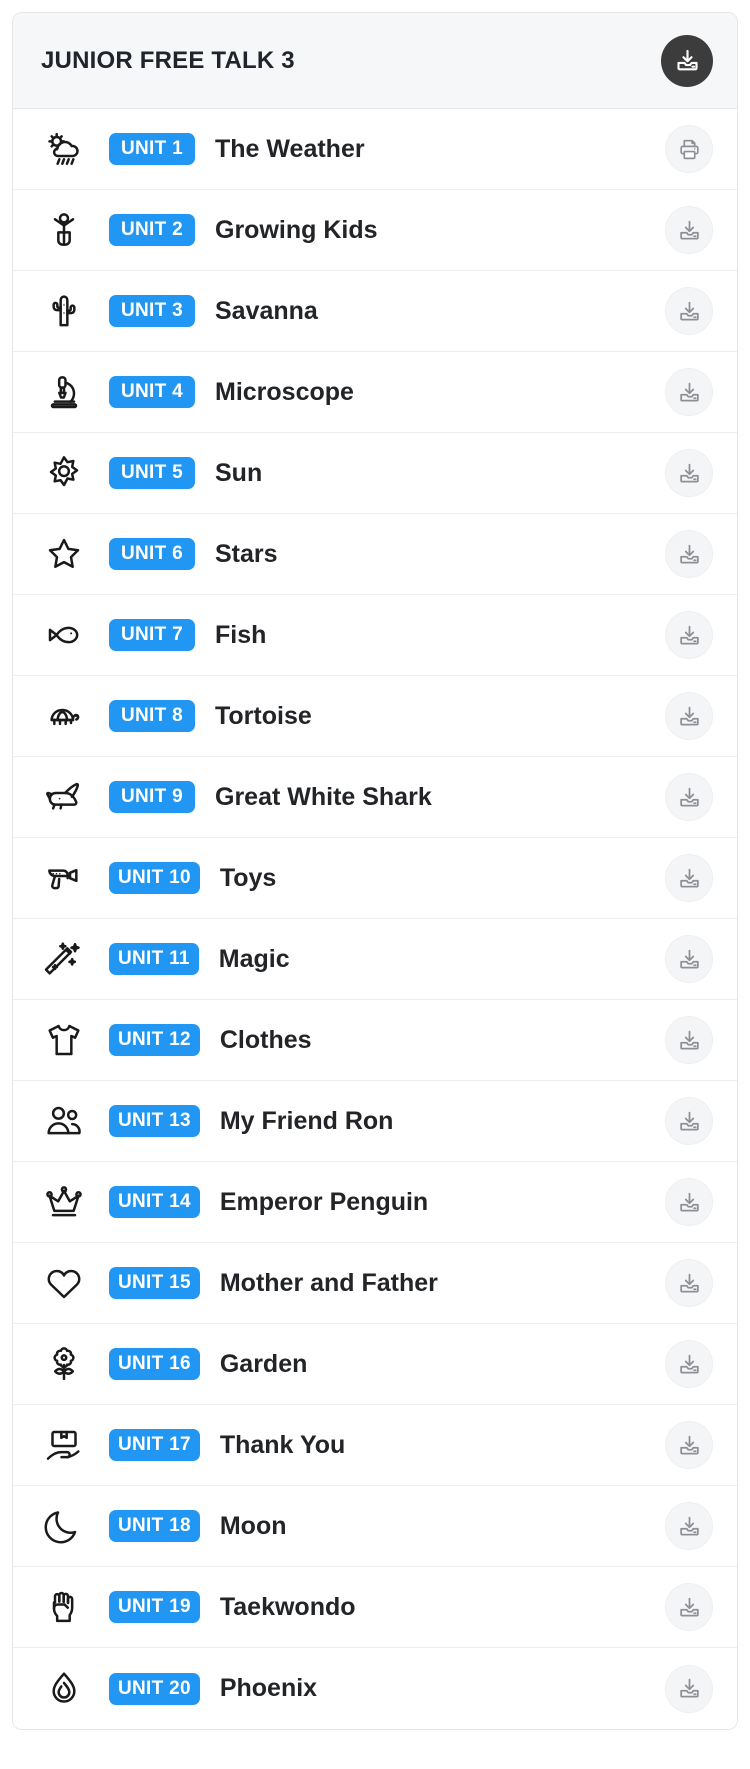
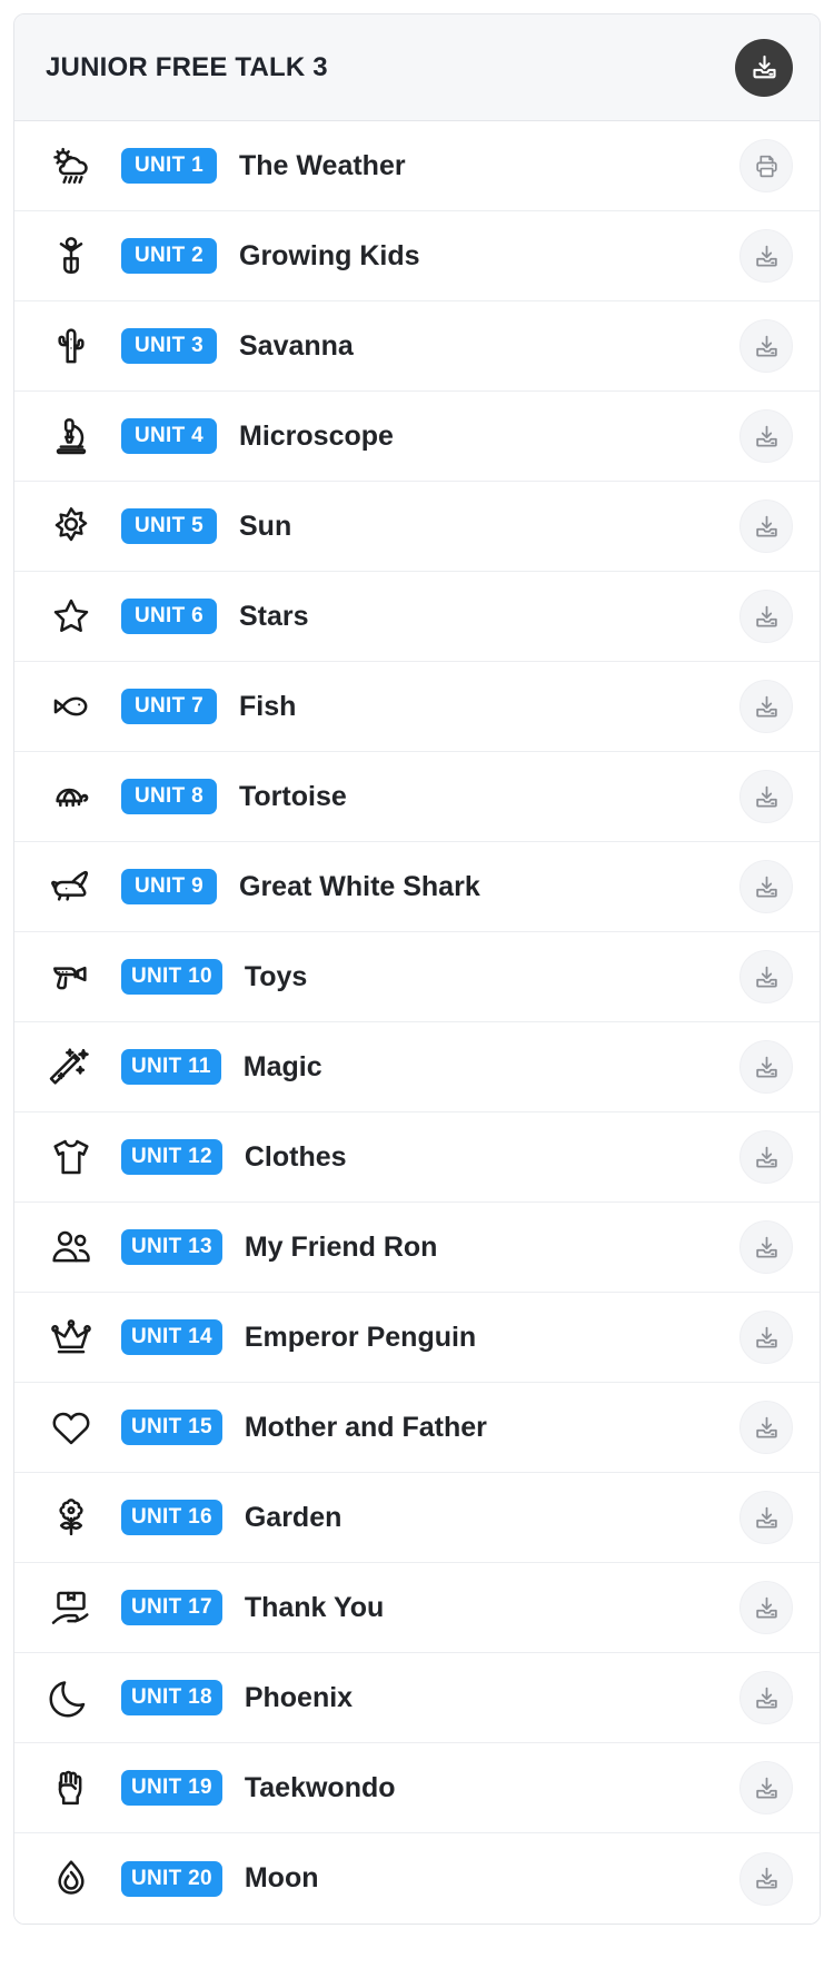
  JUNIOR FREE TALK 3
  UNIT 1
  The Weather
  UNIT 2
  Growing Kids
  UNIT 3
  Savanna
  UNIT 4
  Microscope
  UNIT 5
  Sun
  UNIT 6
  Stars
  UNIT 7
  Fish
  UNIT 8
  Tortoise
  UNIT 9
  Great White Shark
  UNIT 10
  Toys
  UNIT 11
  Magic
  UNIT 12
  Clothes
  UNIT 13
  My Friend Ron
  UNIT 14
  Emperor Penguin
  UNIT 15
  Mother and Father
  UNIT 16
  Garden
  UNIT 17
  Thank You
  UNIT 18
- Moon
+ Phoenix
  UNIT 19
  Taekwondo
  UNIT 20
- Phoenix
+ Moon
